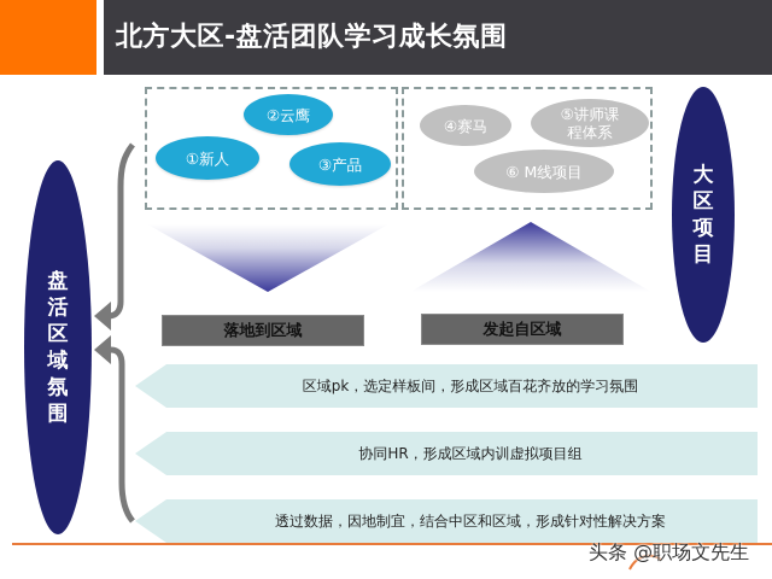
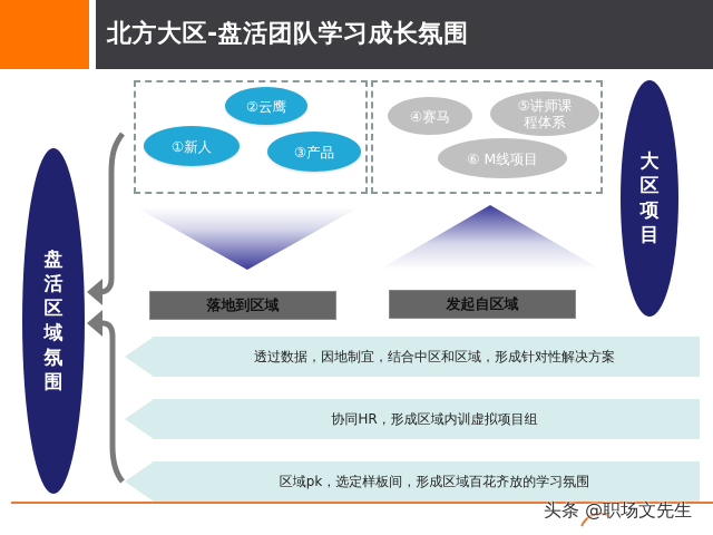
  北方大区-盘活团队学习成长氛围
  ②云鹰
  ①新人
  ③产品
  ④赛马
  ⑤讲师课程体系
  ⑥ M线项目
  盘活区域氛围
  大区项目
  落地到区域
  发起自区域
- 区域pk，选定样板间，形成区域百花齐放的学习氛围
+ 透过数据，因地制宜，结合中区和区域，形成针对性解决方案
  协同HR，形成区域内训虚拟项目组
- 透过数据，因地制宜，结合中区和区域，形成针对性解决方案
+ 区域pk，选定样板间，形成区域百花齐放的学习氛围
  头条 @职场文先生
